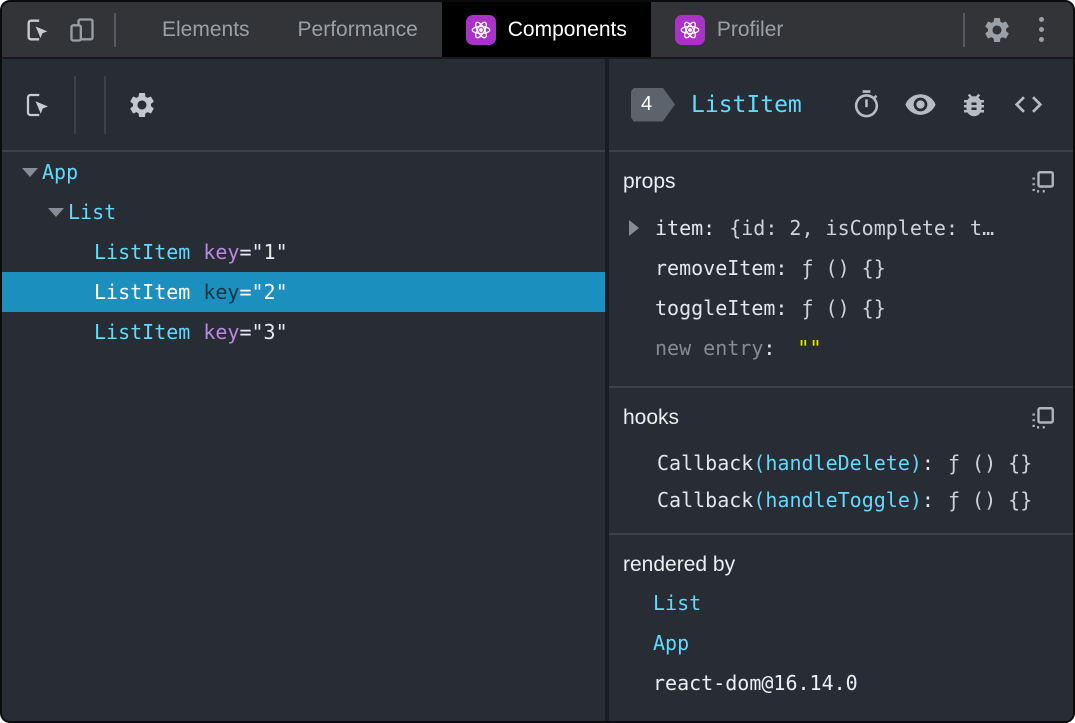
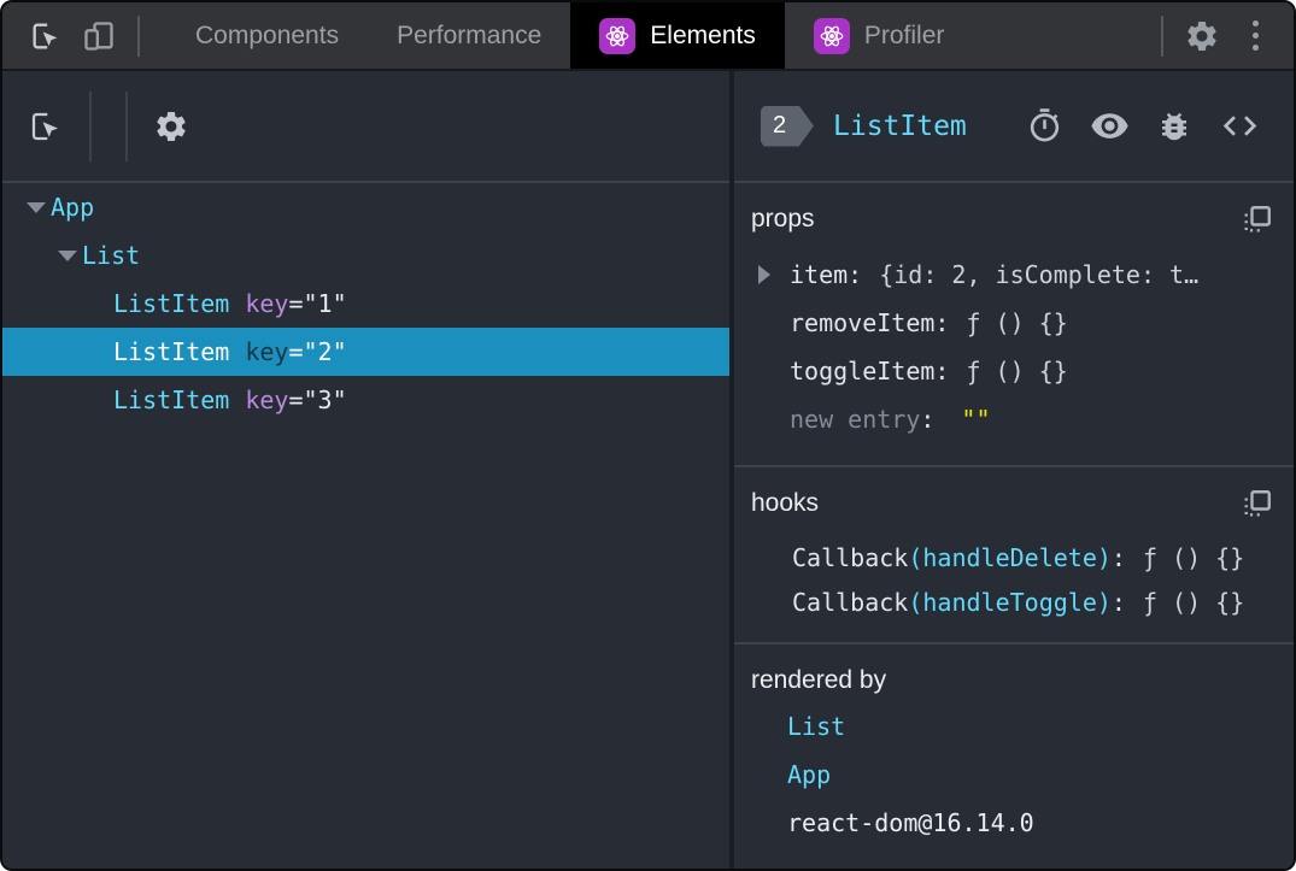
- Elements
+ Components
  Performance
- Components
+ Elements
  Profiler
  App
  List
  ListItem
  key
  ="1"
  ListItem
  key
  ="2"
  ListItem
  key
  ="3"
- 4
+ 2
  ListItem
  props
  item
  :
  {id: 2, isComplete: t…
  removeItem
  :
  ƒ () {}
  toggleItem
  :
  ƒ () {}
  new entry
  :
  ""
  hooks
  Callback
  (handleDelete)
  :
  ƒ () {}
  Callback
  (handleToggle)
  :
  ƒ () {}
  rendered by
  List
  App
  react-dom@16.14.0
